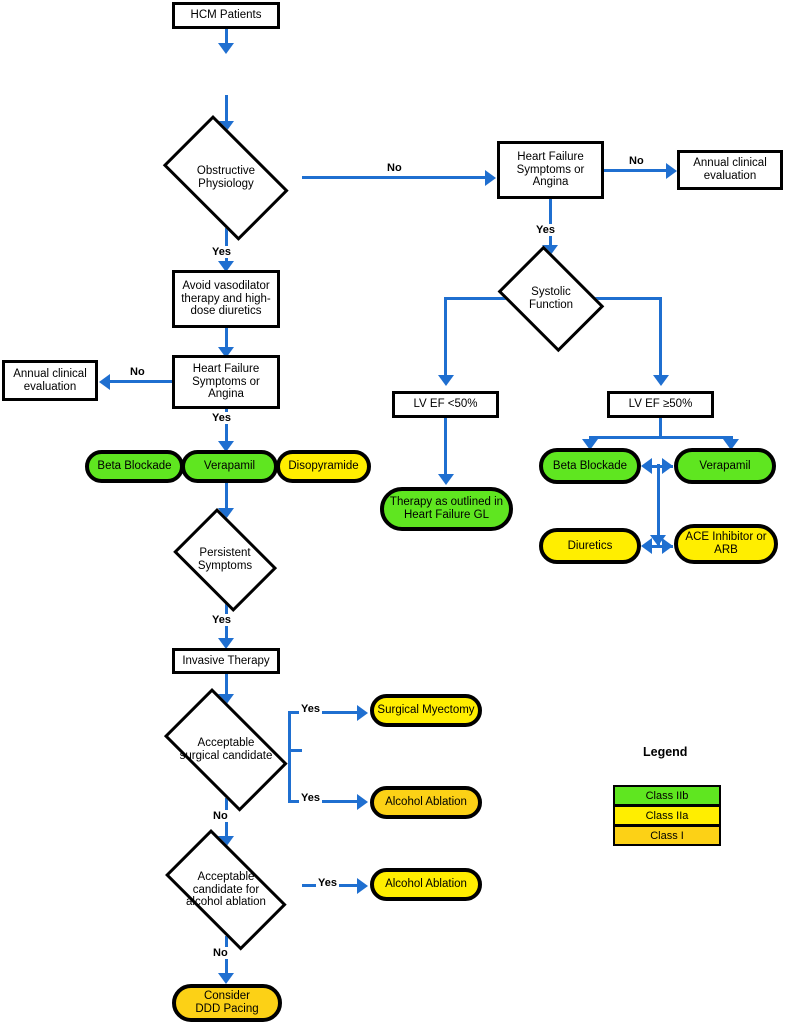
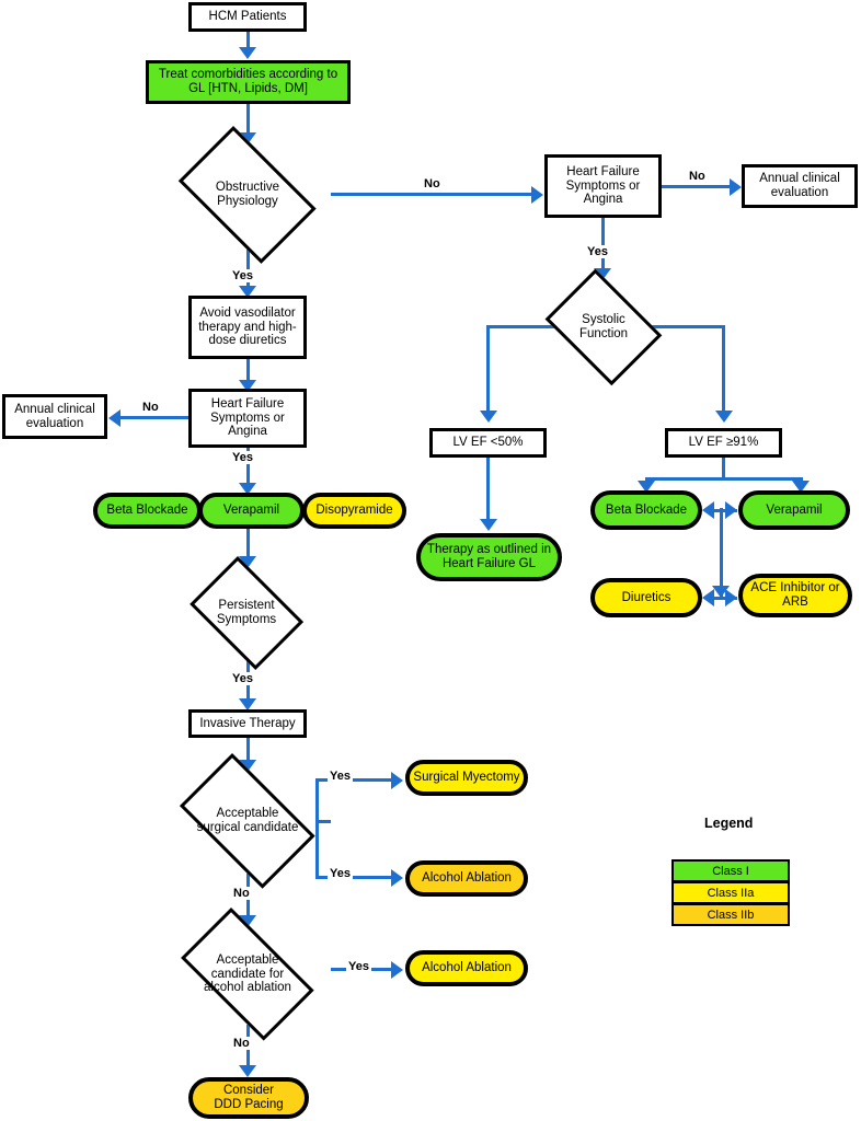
  HCM Patients
+ Treat comorbidities according to
+ GL [HTN, Lipids, DM]
  Obstructive
  Physiology
  No
  Yes
  Heart Failure
  Symptoms or
  Angina
  No
  Annual clinical
  evaluation
  Yes
  Systolic
  Function
  LV EF <50%
- LV EF ≥50%
+ LV EF ≥91%
  Therapy as outlined in
  Heart Failure GL
  Beta Blockade
  Verapamil
  Diuretics
  ACE Inhibitor or
  ARB
  Avoid vasodilator
  therapy and high-
  dose diuretics
  Heart Failure
  Symptoms or
  Angina
  No
  Annual clinical
  evaluation
  Yes
  Beta Blockade
  Verapamil
  Disopyramide
  Persistent
  Symptoms
  Yes
  Invasive Therapy
  Acceptable
  surgical candidate
  Yes
  Yes
  Surgical Myectomy
  Alcohol Ablation
  No
  Acceptable
  candidate for
  alcohol ablation
  Yes
  Alcohol Ablation
  No
  Consider
  DDD Pacing
  Legend
- Class IIb
+ Class I
  Class IIa
- Class I
+ Class IIb
